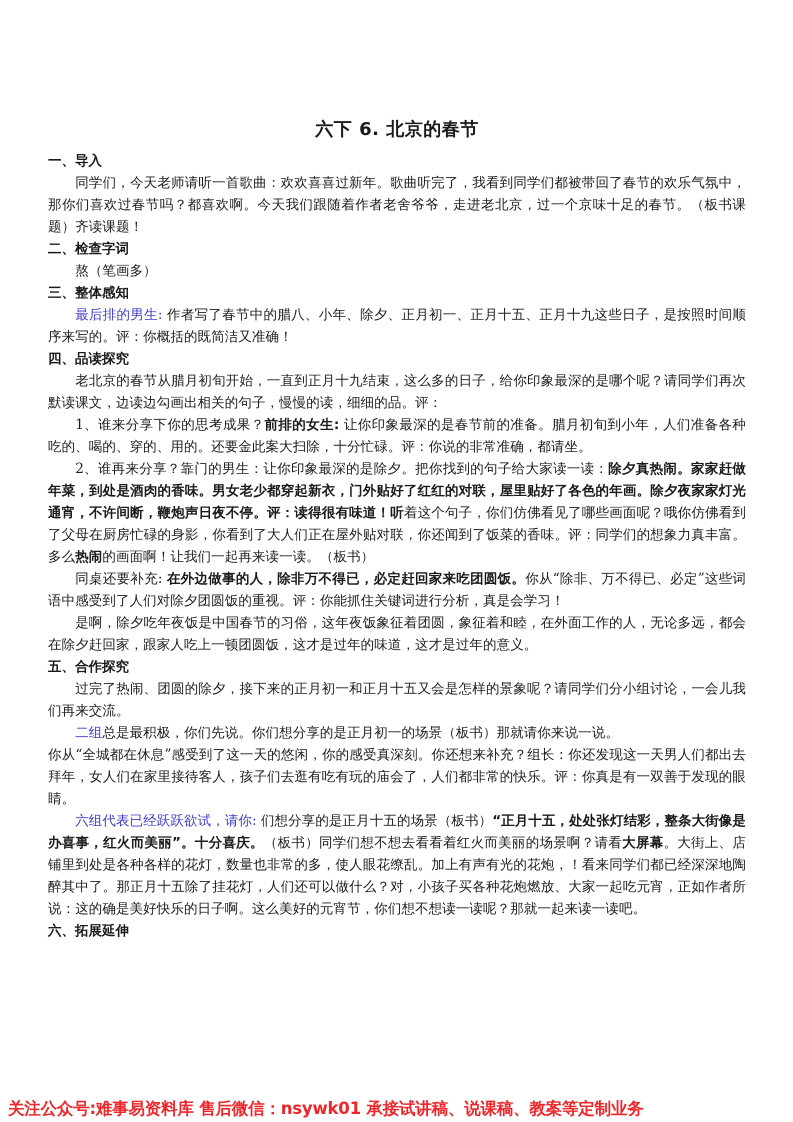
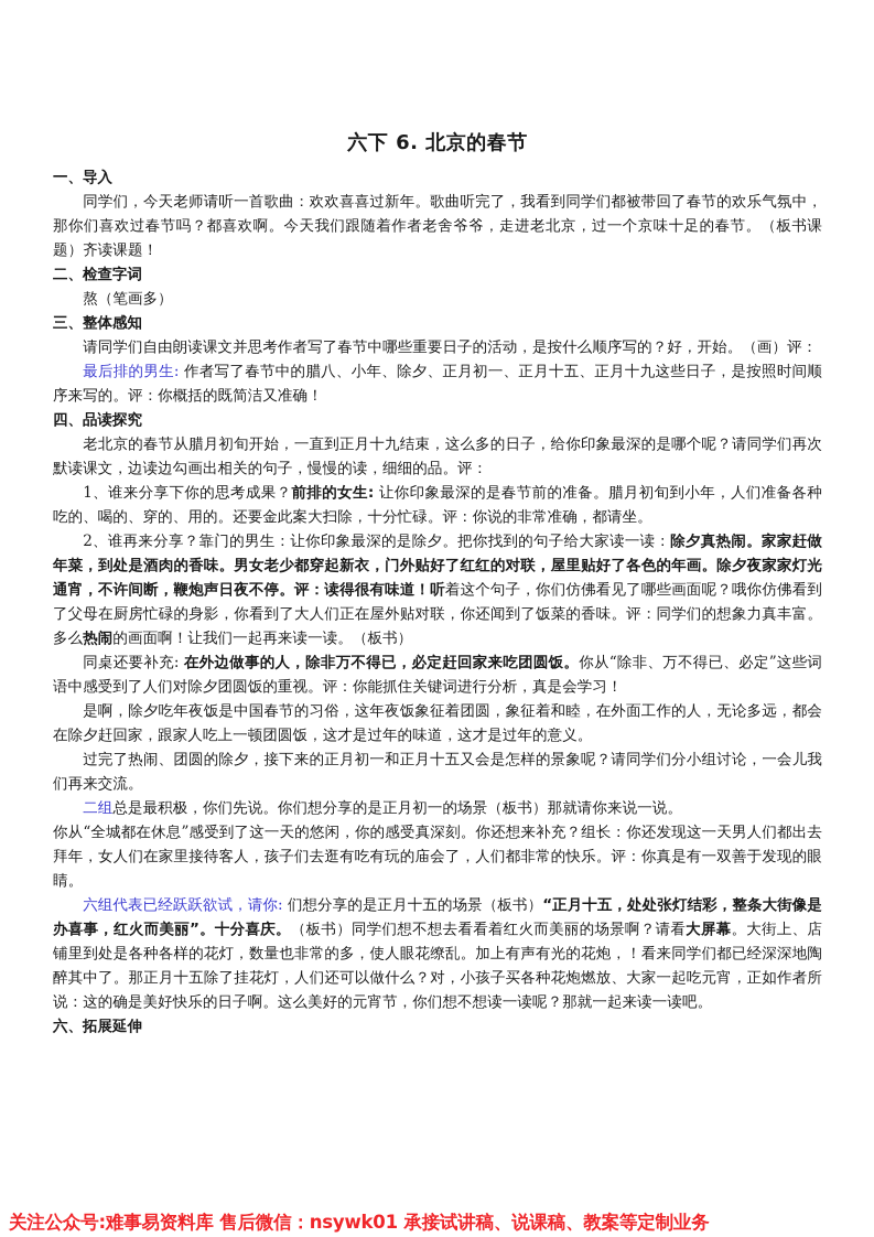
  六下 6. 北京的春节
  一、导入
  同学们，今天老师请听一首歌曲：欢欢喜喜过新年。歌曲听完了，我看到同学们都被带回了春节的欢乐气氛中，那你们喜欢过春节吗？都喜欢啊。今天我们跟随着作者老舍爷爷，走进老北京，过一个京味十足的春节。（板书课题）齐读课题！
  二、检查字词
  熬（笔画多）
  三、整体感知
+ 请同学们自由朗读课文并思考作者写了春节中哪些重要日子的活动，是按什么顺序写的？好，开始。（画）评：
  最后排的男生: 作者写了春节中的腊八、小年、除夕、正月初一、正月十五、正月十九这些日子，是按照时间顺序来写的。评：你概括的既简洁又准确！
  四、品读探究
  老北京的春节从腊月初旬开始，一直到正月十九结束，这么多的日子，给你印象最深的是哪个呢？请同学们再次默读课文，边读边勾画出相关的句子，慢慢的读，细细的品。评：
  1、谁来分享下你的思考成果？前排的女生: 让你印象最深的是春节前的准备。腊月初旬到小年，人们准备各种吃的、喝的、穿的、用的。还要金此案大扫除，十分忙碌。评：你说的非常准确，都请坐。
  2、谁再来分享？靠门的男生：让你印象最深的是除夕。把你找到的句子给大家读一读：除夕真热闹。家家赶做年菜，到处是酒肉的香味。男女老少都穿起新衣，门外贴好了红红的对联，屋里贴好了各色的年画。除夕夜家家灯光通宵，不许间断，鞭炮声日夜不停。评：读得很有味道！听着这个句子，你们仿佛看见了哪些画面呢？哦你仿佛看到了父母在厨房忙碌的身影，你看到了大人们正在屋外贴对联，你还闻到了饭菜的香味。评：同学们的想象力真丰富。多么热闹的画面啊！让我们一起再来读一读。（板书）
  同桌还要补充: 在外边做事的人，除非万不得已，必定赶回家来吃团圆饭。你从“除非、万不得已、必定”这些词语中感受到了人们对除夕团圆饭的重视。评：你能抓住关键词进行分析，真是会学习！
  是啊，除夕吃年夜饭是中国春节的习俗，这年夜饭象征着团圆，象征着和睦，在外面工作的人，无论多远，都会在除夕赶回家，跟家人吃上一顿团圆饭，这才是过年的味道，这才是过年的意义。
- 五、合作探究
  过完了热闹、团圆的除夕，接下来的正月初一和正月十五又会是怎样的景象呢？请同学们分小组讨论，一会儿我们再来交流。
  二组总是最积极，你们先说。你们想分享的是正月初一的场景（板书）那就请你来说一说。
  你从“全城都在休息”感受到了这一天的悠闲，你的感受真深刻。你还想来补充？组长：你还发现这一天男人们都出去拜年，女人们在家里接待客人，孩子们去逛有吃有玩的庙会了，人们都非常的快乐。评：你真是有一双善于发现的眼睛。
  六组代表已经跃跃欲试，请你: 们想分享的是正月十五的场景（板书）“正月十五，处处张灯结彩，整条大街像是办喜事，红火而美丽”。十分喜庆。（板书）同学们想不想去看看着红火而美丽的场景啊？请看大屏幕。大街上、店铺里到处是各种各样的花灯，数量也非常的多，使人眼花缭乱。加上有声有光的花炮，！看来同学们都已经深深地陶醉其中了。那正月十五除了挂花灯，人们还可以做什么？对，小孩子买各种花炮燃放、大家一起吃元宵，正如作者所说：这的确是美好快乐的日子啊。这么美好的元宵节，你们想不想读一读呢？那就一起来读一读吧。
  六、拓展延伸
  关注公众号:难事易资料库 售后微信：nsywk01 承接试讲稿、说课稿、教案等定制业务
